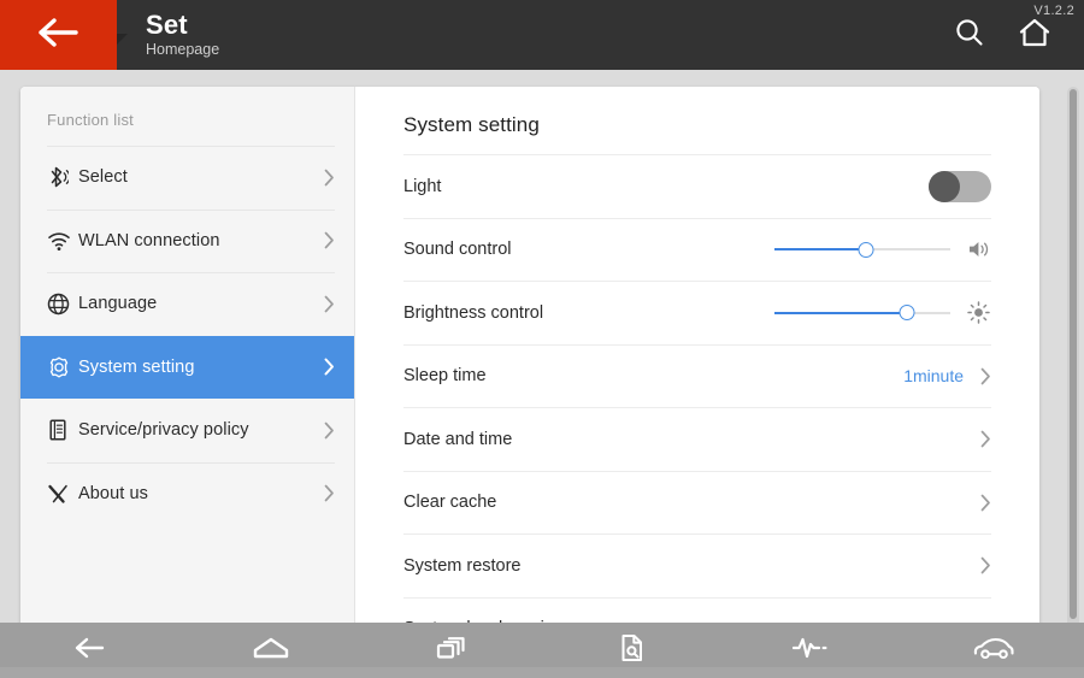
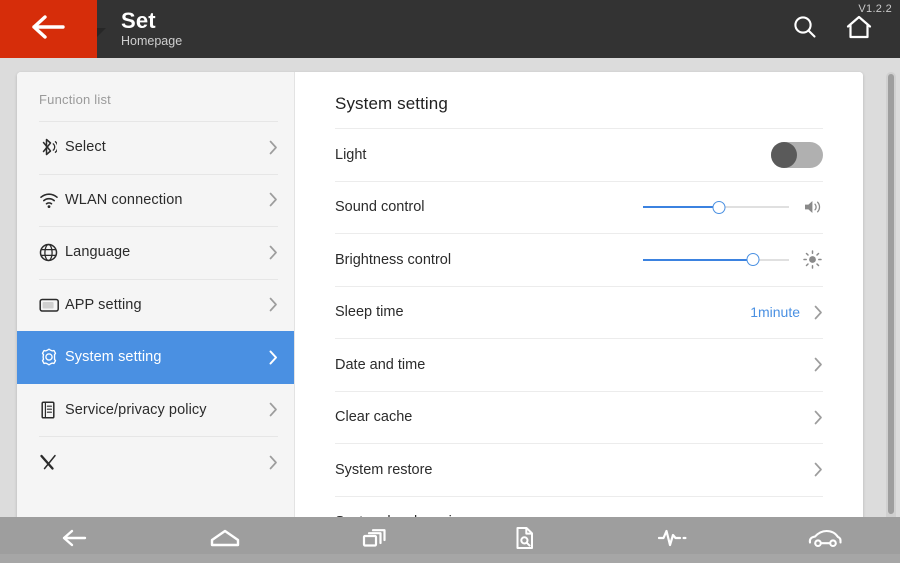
  Set
  Homepage
  V1.2.2
  Function list
  Select
  WLAN connection
  Language
+ APP setting
  System setting
  Service/privacy policy
- About us
  System setting
  Light
  Sound control
  Brightness control
  Sleep time
  1minute
  Date and time
  Clear cache
  System restore
